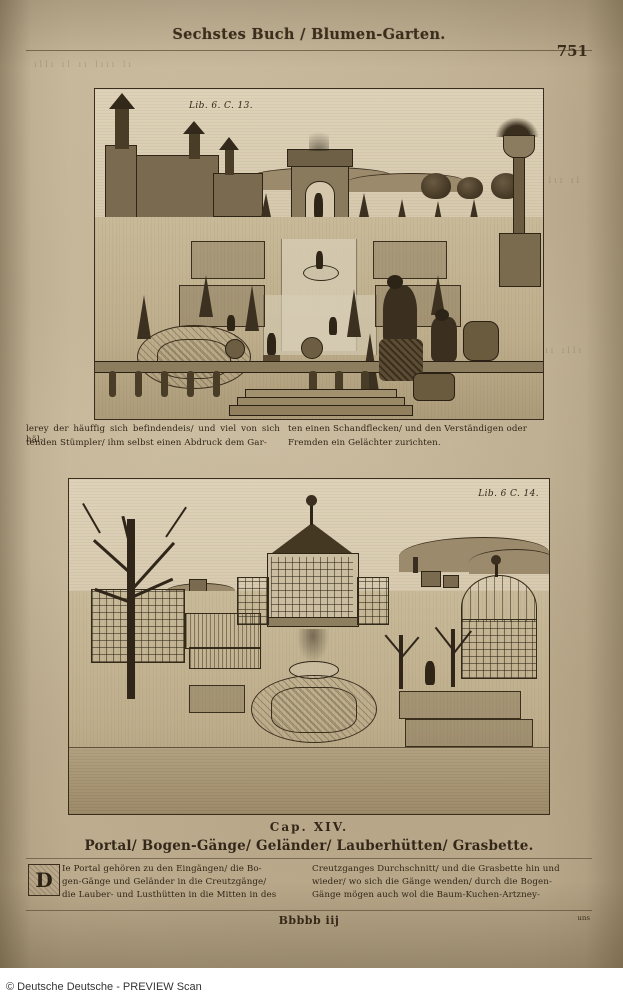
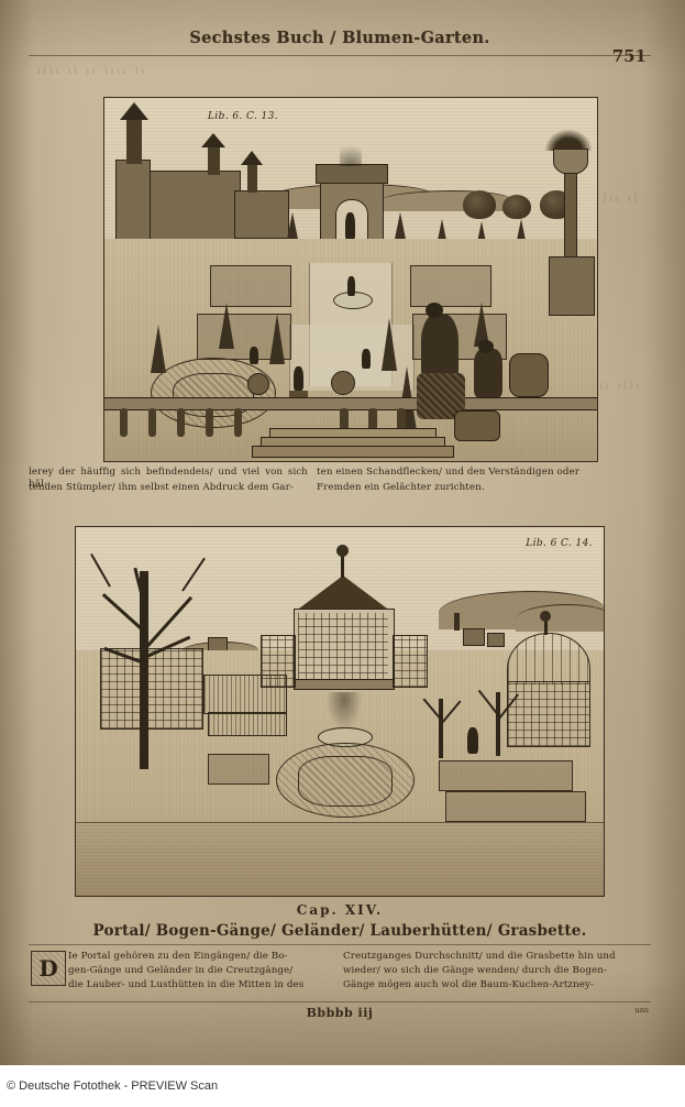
- © Deutsche Deutsche - PREVIEW Scan
+ © Deutsche Fotothek - PREVIEW Scan
